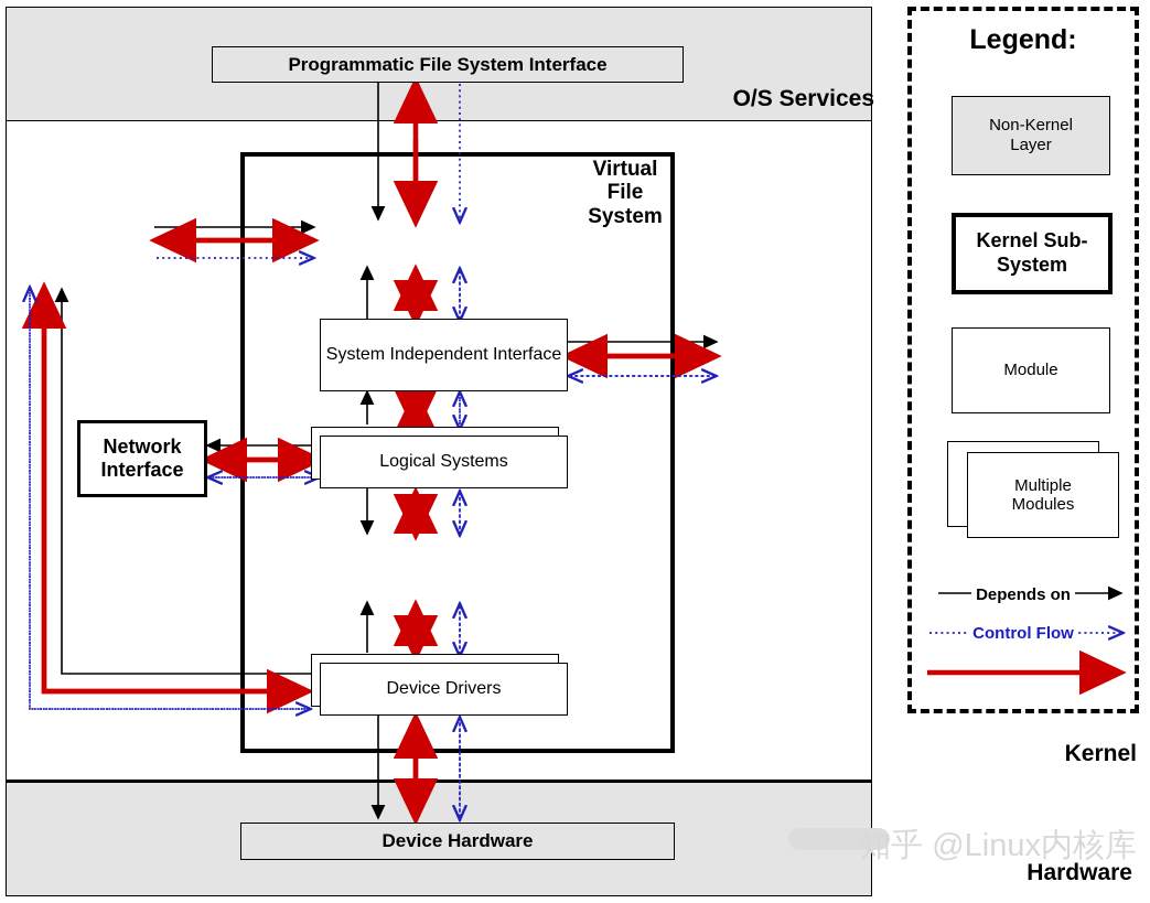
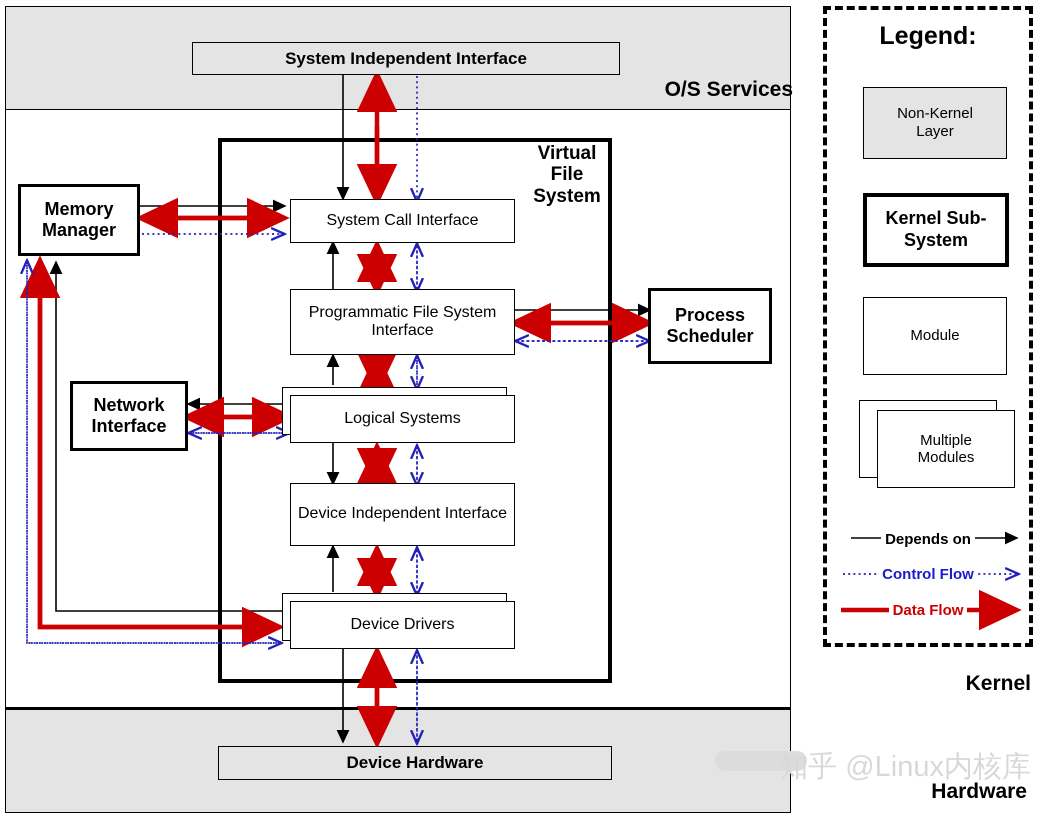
  O/S Services
  Kernel
  Hardware
  Virtual
  File
  System
- Programmatic File System Interface
+ System Independent Interface
+ System Call Interface
- System Independent Interface
+ Programmatic File System Interface
  Logical Systems
+ Device Independent Interface
  Device Drivers
+ Memory
+ Manager
  Network
  Interface
+ Process
+ Scheduler
  Device Hardware
  Legend:
  Non-Kernel
  Layer
  Kernel Sub-
  System
  Module
  Multiple
  Modules
  Depends on
  Control Flow
+ Data Flow
  知乎 @Linux内核库
